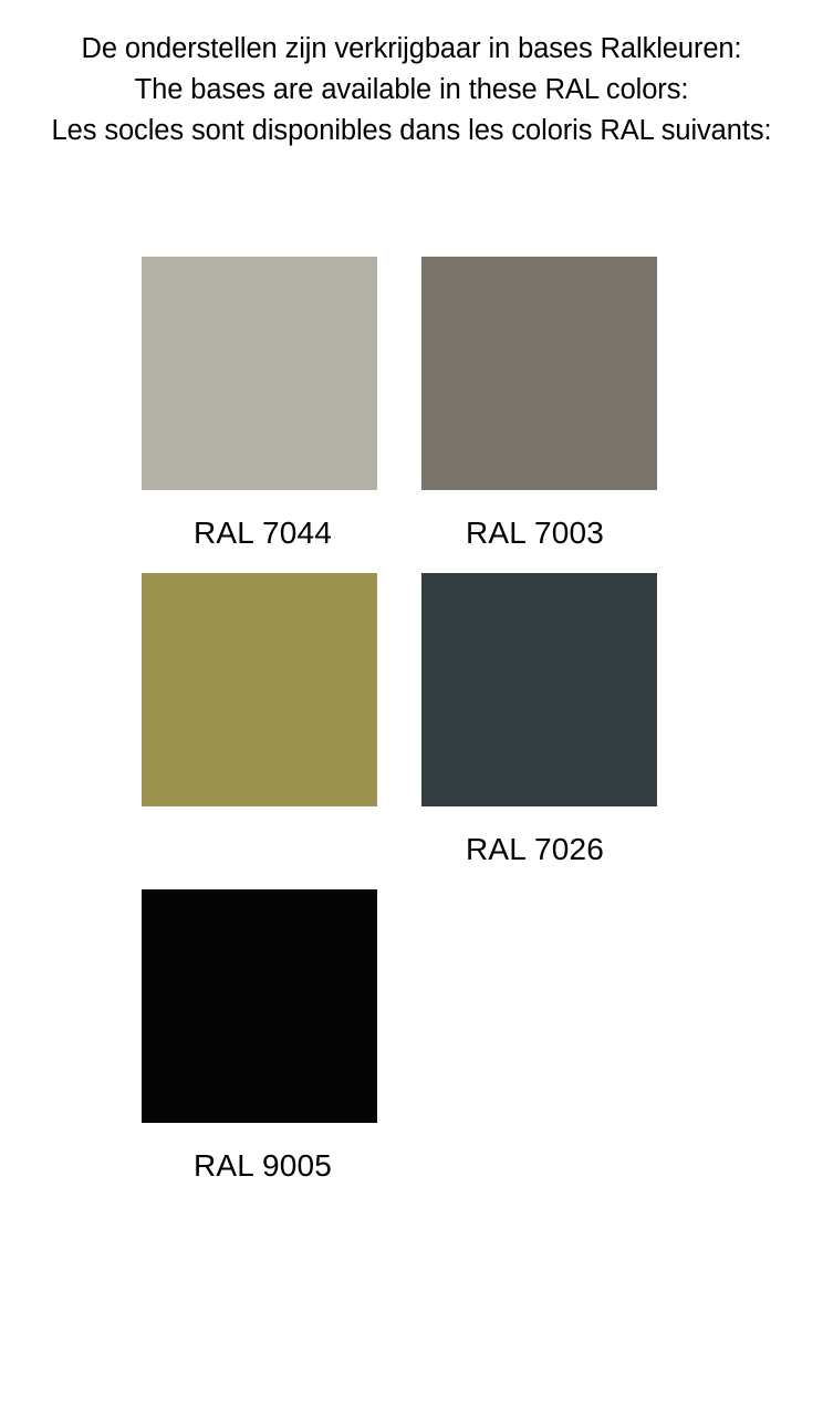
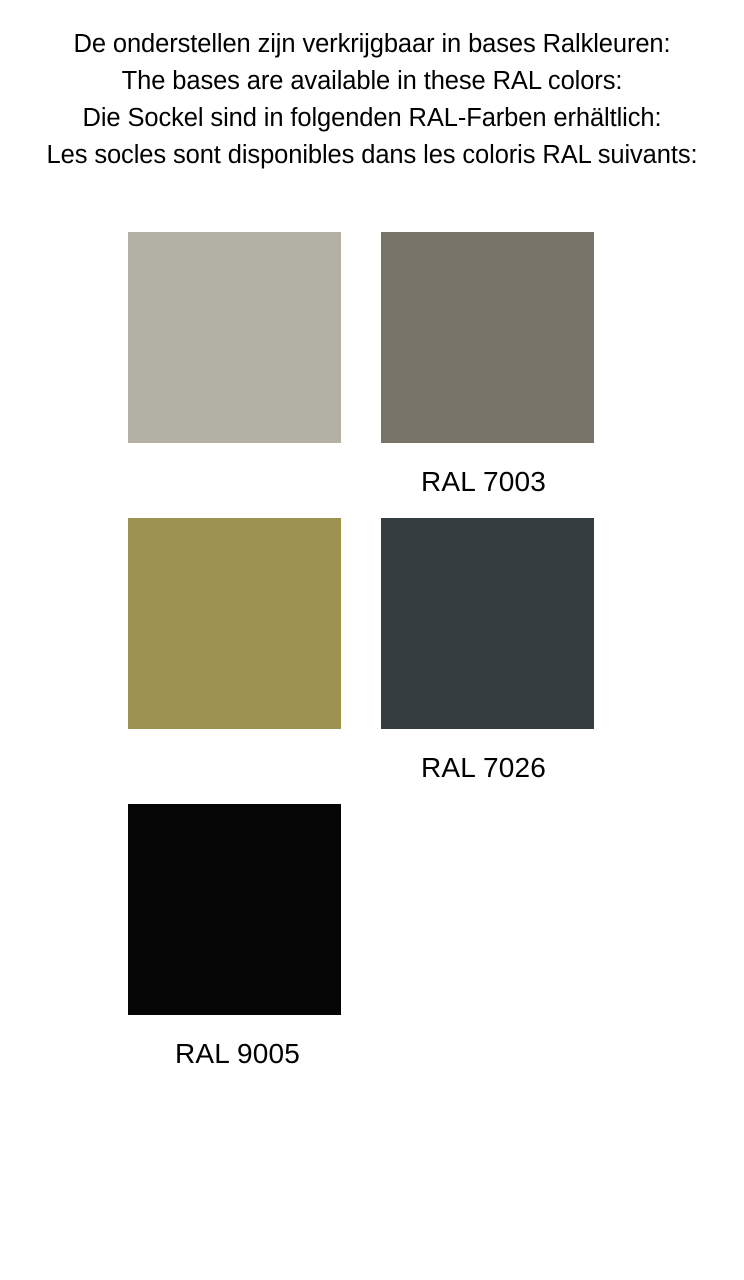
  De onderstellen zijn verkrijgbaar in bases Ralkleuren:
  The bases are available in these RAL colors:
+ Die Sockel sind in folgenden RAL-Farben erhältlich:
  Les socles sont disponibles dans les coloris RAL suivants:
- RAL 7044
  RAL 7003
  RAL 7026
  RAL 9005
